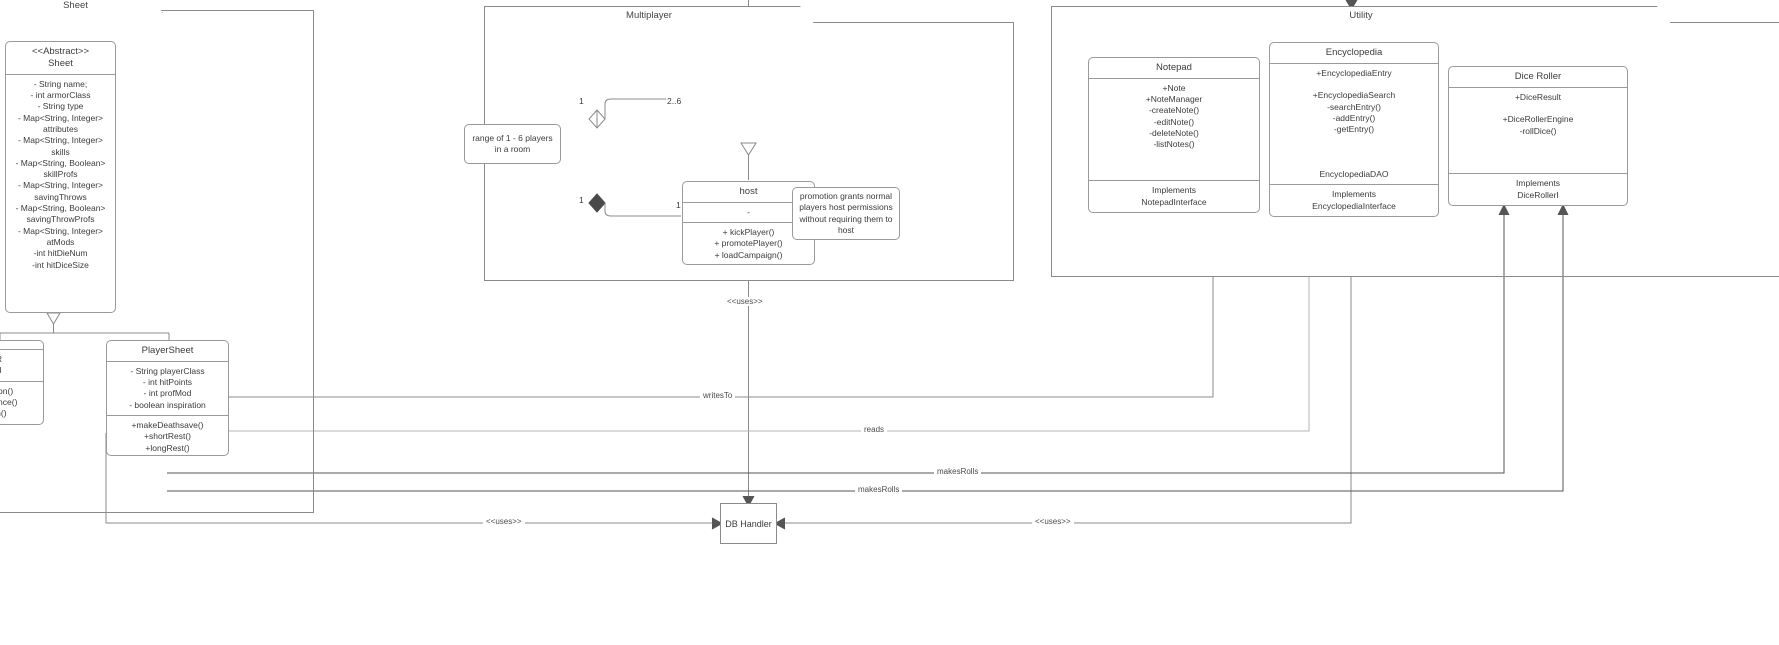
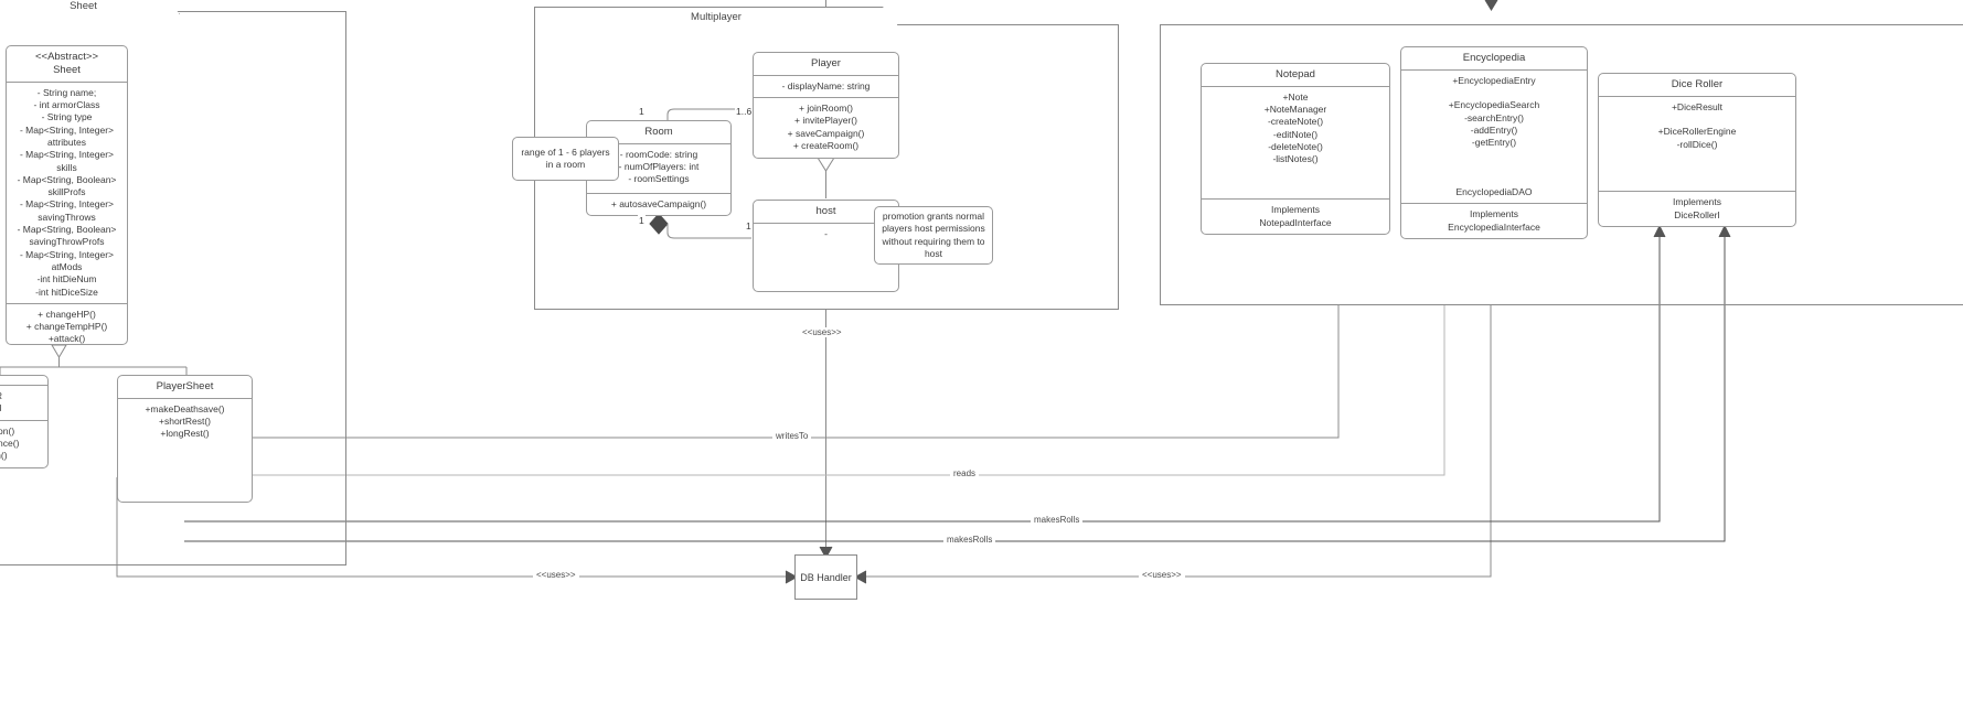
  Sheet
  <<Abstract>>
  Sheet
  - String name;
  - int armorClass
  - String type
  - Map<String, Integer>
  attributes
  - Map<String, Integer>
  skills
  - Map<String, Boolean>
  skillProfs
  - Map<String, Integer>
  savingThrows
  - Map<String, Boolean>
  savingThrowProfs
  - Map<String, Integer>
  atMods
  -int hitDieNum
  -int hitDiceSize
+ + changeHP()
+ + changeTempHP()
+ +attack()
  PlayerSheet
- - String playerClass
- - int hitPoints
- - int profMod
- - boolean inspiration
  +makeDeathsave()
  +shortRest()
  +longRest()
  Multiplayer
+ Room
+ - roomCode: string
+ - numOfPlayers: int
+ - roomSettings
+ + autosaveCampaign()
+ Player
+ - displayName: string
+ + joinRoom()
+ + invitePlayer()
+ + saveCampaign()
+ + createRoom()
  host
  -
- + kickPlayer()
- + promotePlayer()
- + loadCampaign()
  range of 1 - 6 players
  in a room
  promotion grants normal
  players host permissions
  without requiring them to
  host
- 2..6
+ 1..6
  1
  1
  1
- Utility
  Notepad
  +Note
  +NoteManager
  -createNote()
  -editNote()
  -deleteNote()
  -listNotes()
  Implements
  NotepadInterface
  Encyclopedia
  +EncyclopediaEntry
  +EncyclopediaSearch
  -searchEntry()
  -addEntry()
  -getEntry()
  EncyclopediaDAO
  Implements
  EncyclopediaInterface
  Dice Roller
  +DiceResult
  +DiceRollerEngine
  -rollDice()
  Implements
  DiceRollerI
  DB Handler
  writesTo
  reads
  makesRolls
  makesRolls
  <<uses>>
  <<uses>>
  <<uses>>
